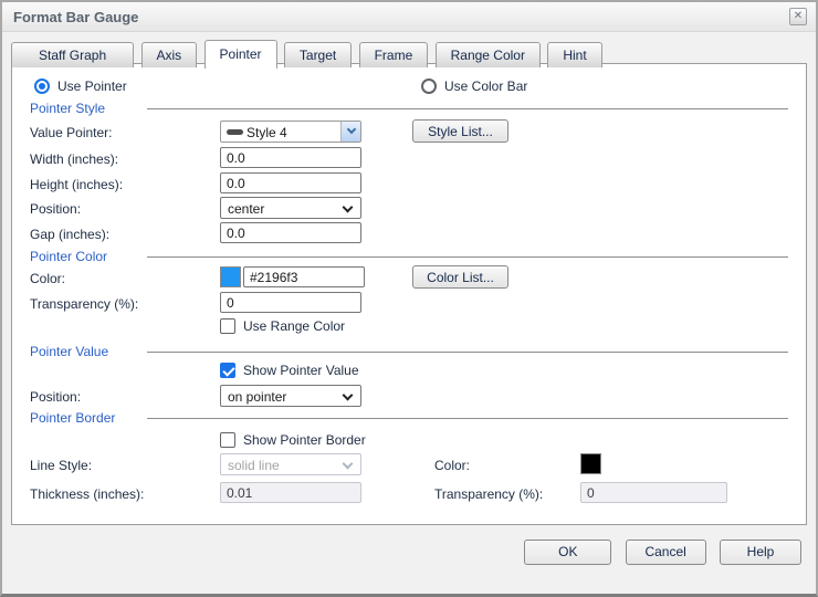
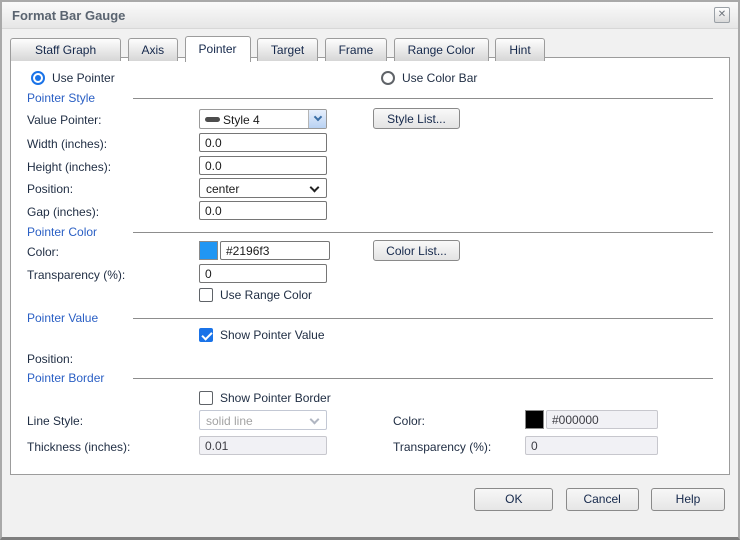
  Format Bar Gauge
  ✕
  Staff Graph Axis Pointer Target Frame Range Color Hint
  Use Pointer
  Use Color Bar
  Pointer Style
  Value Pointer:
  Style 4
  Style List...
  Width (inches):
  0.0
  Height (inches):
  0.0
  Position:
  center
  Gap (inches):
  0.0
  Pointer Color
  Color:
  #2196f3
  Color List...
  Transparency (%):
  0
  Use Range Color
  Pointer Value
  Show Pointer Value
  Position:
- on pointer
  Pointer Border
  Show Pointer Border
  Line Style:
  solid line
  Color:
+ #000000
  Thickness (inches):
  0.01
  Transparency (%):
  0
  OK Cancel Help
